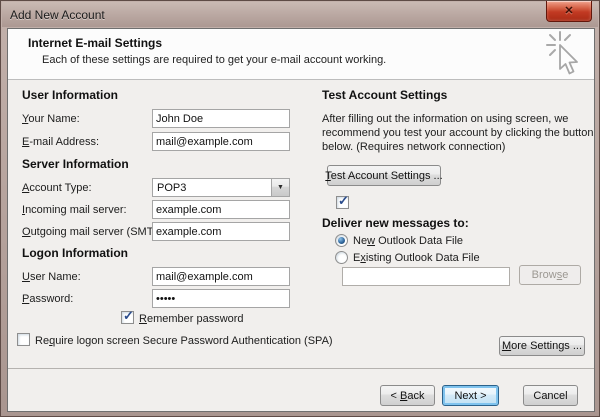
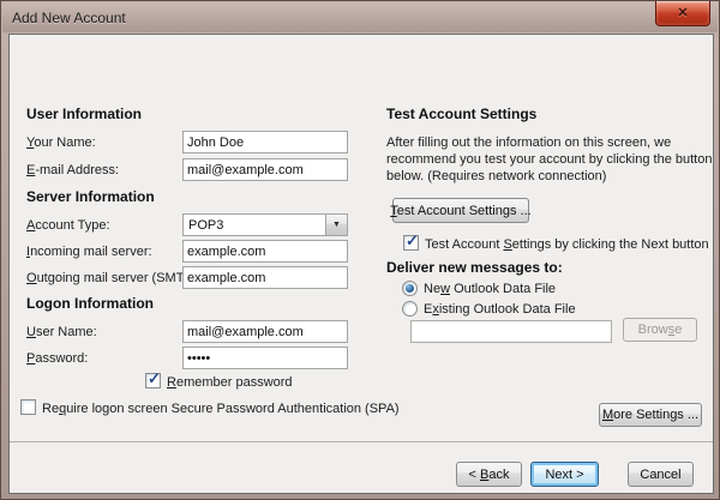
  Add New Account
  ✕
- Internet E-mail Settings
- Each of these settings are required to get your e-mail account working.
  User Information
  Your Name:
  John Doe
  E-mail Address:
  mail@example.com
  Server Information
  Account Type:
  POP3
  Incoming mail server:
  example.com
  Outgoing mail server (SMT
  example.com
  Logon Information
  User Name:
  mail@example.com
  Password:
  ✓
  Remember password
  Require logon screen Secure Password Authentication (SPA)
  Test Account Settings
- After filling out the information on using screen, we recommend you test your account by clicking the button below. (Requires network connection)
+ After filling out the information on this screen, we recommend you test your account by clicking the button below. (Requires network connection)
  Test Account Settings ...
  ✓
+ Test Account Settings by clicking the Next button
  Deliver new messages to:
  New Outlook Data File
  Existing Outlook Data File
  Browse
  More Settings ...
  < Back
  Next >
  Cancel
